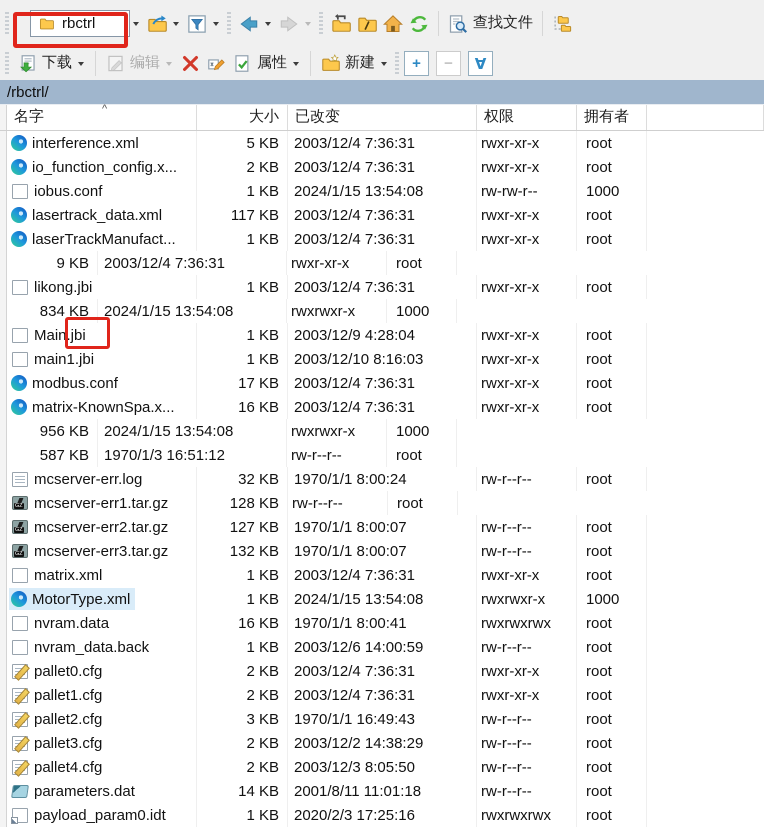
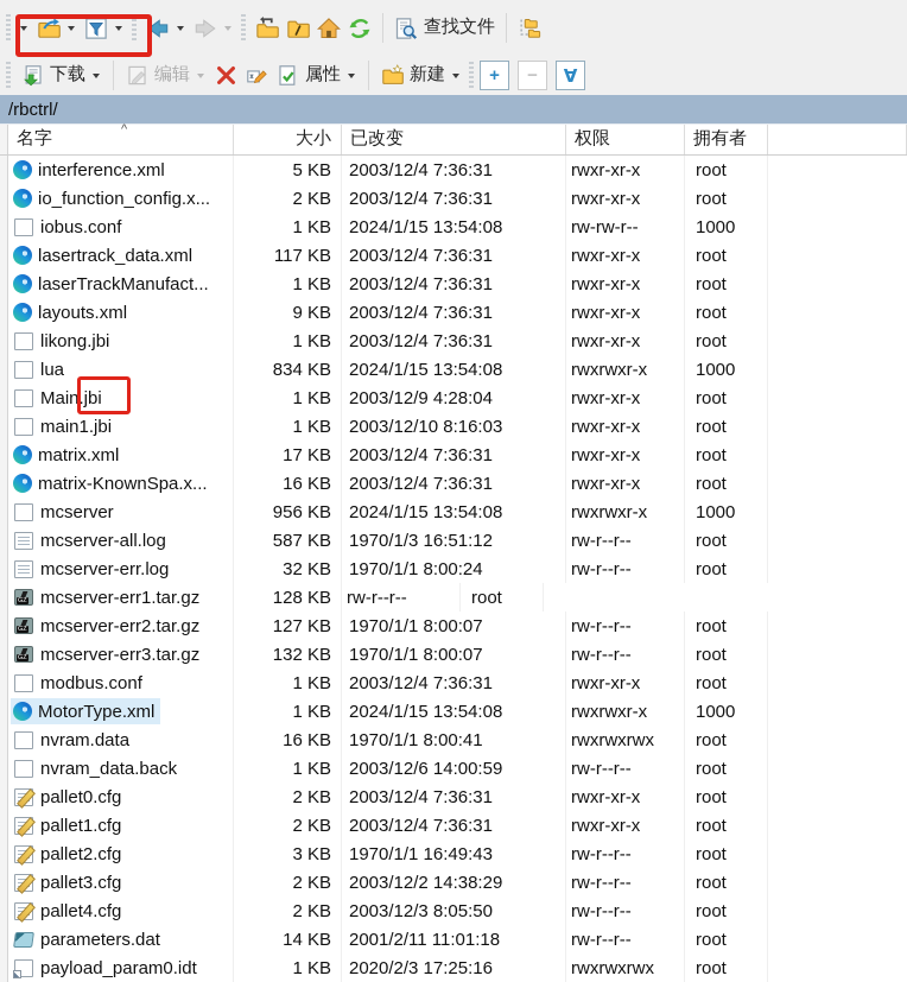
- rbctrl
  查找文件
  下载
  编辑
  属性
  新建
  +
  −
  ∀
  /rbctrl/
  名字
  ^
  大小
  已改变
  权限
  拥有者
  interference.xml
  5 KB
  2003/12/4 7:36:31
  rwxr-xr-x
  root
  io_function_config.x...
  2 KB
  2003/12/4 7:36:31
  rwxr-xr-x
  root
  iobus.conf
  1 KB
  2024/1/15 13:54:08
  rw-rw-r--
  1000
  lasertrack_data.xml
  117 KB
  2003/12/4 7:36:31
  rwxr-xr-x
  root
  laserTrackManufact...
  1 KB
  2003/12/4 7:36:31
  rwxr-xr-x
  root
+ layouts.xml
  9 KB
  2003/12/4 7:36:31
  rwxr-xr-x
  root
  likong.jbi
  1 KB
  2003/12/4 7:36:31
  rwxr-xr-x
  root
+ lua
  834 KB
  2024/1/15 13:54:08
  rwxrwxr-x
  1000
  Main.jbi
  1 KB
  2003/12/9 4:28:04
  rwxr-xr-x
  root
  main1.jbi
  1 KB
  2003/12/10 8:16:03
  rwxr-xr-x
  root
- modbus.conf
+ matrix.xml
  17 KB
  2003/12/4 7:36:31
  rwxr-xr-x
  root
  matrix-KnownSpa.x...
  16 KB
  2003/12/4 7:36:31
  rwxr-xr-x
  root
+ mcserver
  956 KB
  2024/1/15 13:54:08
  rwxrwxr-x
  1000
+ mcserver-all.log
  587 KB
  1970/1/3 16:51:12
  rw-r--r--
  root
  mcserver-err.log
  32 KB
  1970/1/1 8:00:24
  rw-r--r--
  root
  mcserver-err1.tar.gz
  128 KB
  rw-r--r--
  root
  mcserver-err2.tar.gz
  127 KB
  1970/1/1 8:00:07
  rw-r--r--
  root
  mcserver-err3.tar.gz
  132 KB
  1970/1/1 8:00:07
  rw-r--r--
  root
- matrix.xml
+ modbus.conf
  1 KB
  2003/12/4 7:36:31
  rwxr-xr-x
  root
  MotorType.xml
  1 KB
  2024/1/15 13:54:08
  rwxrwxr-x
  1000
  nvram.data
  16 KB
  1970/1/1 8:00:41
  rwxrwxrwx
  root
  nvram_data.back
  1 KB
  2003/12/6 14:00:59
  rw-r--r--
  root
  pallet0.cfg
  2 KB
  2003/12/4 7:36:31
  rwxr-xr-x
  root
  pallet1.cfg
  2 KB
  2003/12/4 7:36:31
  rwxr-xr-x
  root
  pallet2.cfg
  3 KB
  1970/1/1 16:49:43
  rw-r--r--
  root
  pallet3.cfg
  2 KB
  2003/12/2 14:38:29
  rw-r--r--
  root
  pallet4.cfg
  2 KB
  2003/12/3 8:05:50
  rw-r--r--
  root
  parameters.dat
  14 KB
- 2001/8/11 11:01:18
+ 2001/2/11 11:01:18
  rw-r--r--
  root
  payload_param0.idt
  1 KB
  2020/2/3 17:25:16
  rwxrwxrwx
  root
